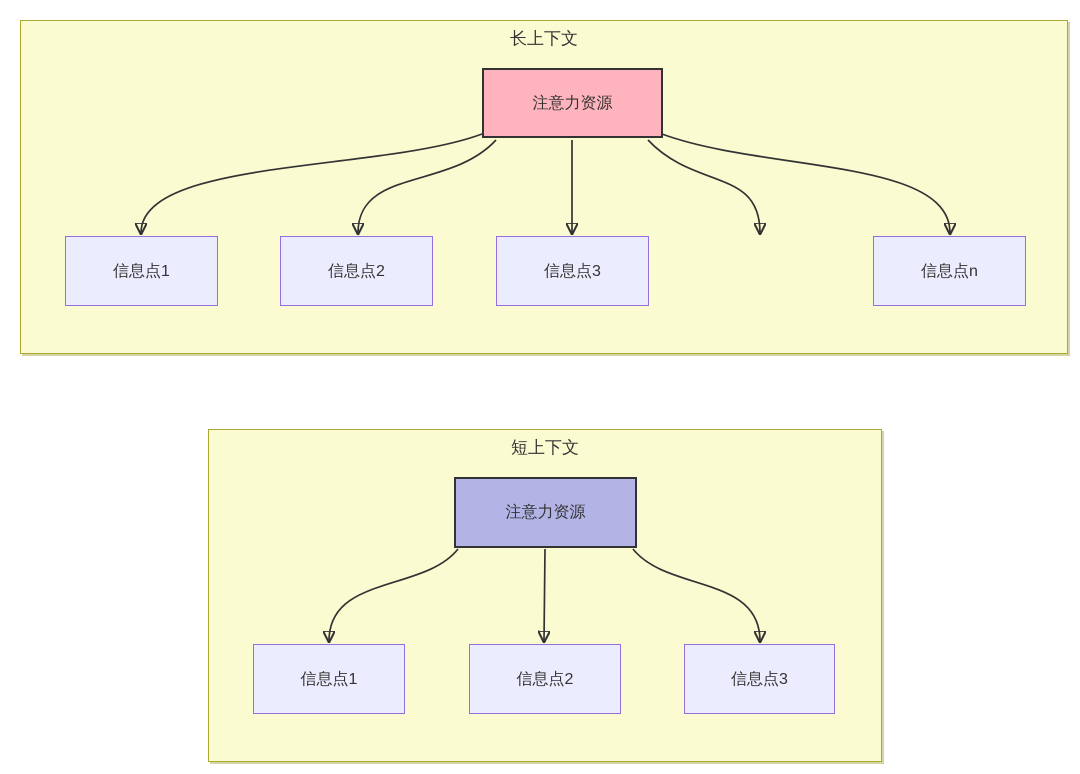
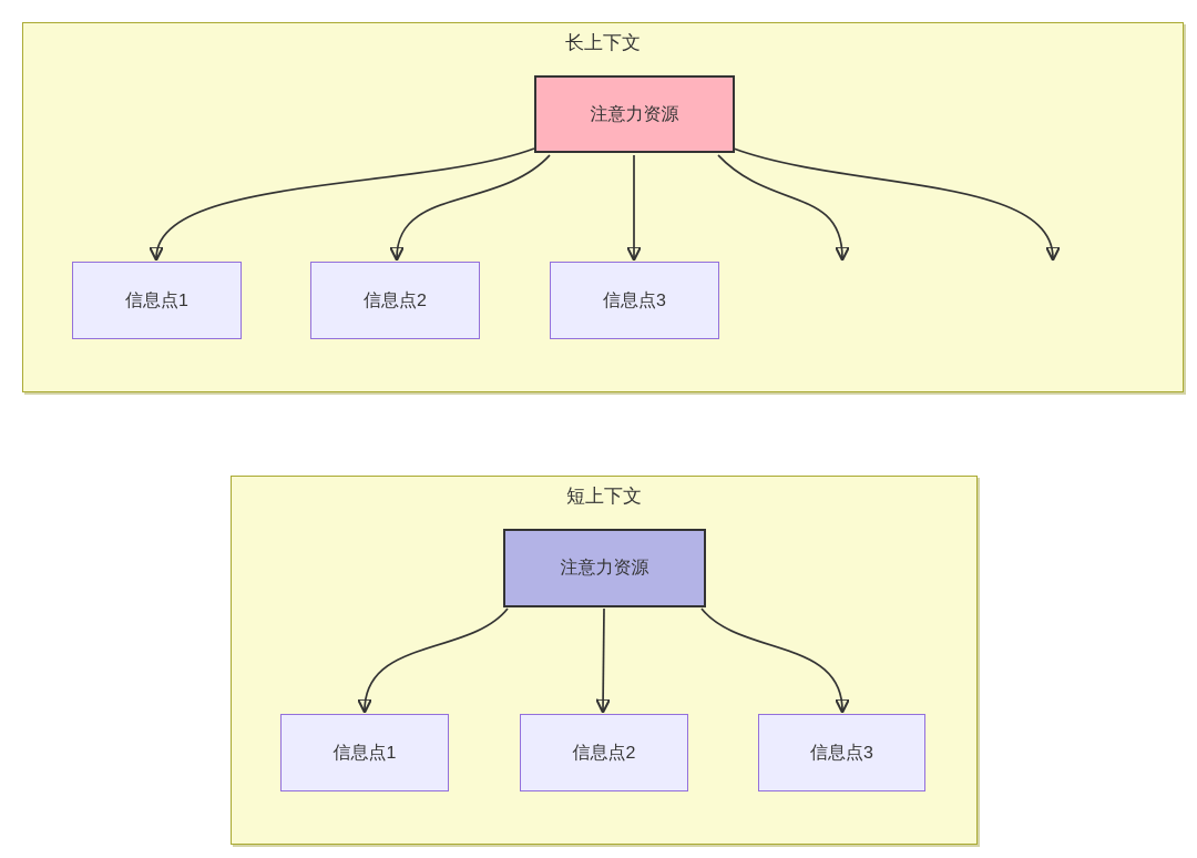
  长上下文
  短上下文
  注意力资源
  信息点1
  信息点2
  信息点3
- 信息点n
  注意力资源
  信息点1
  信息点2
  信息点3
